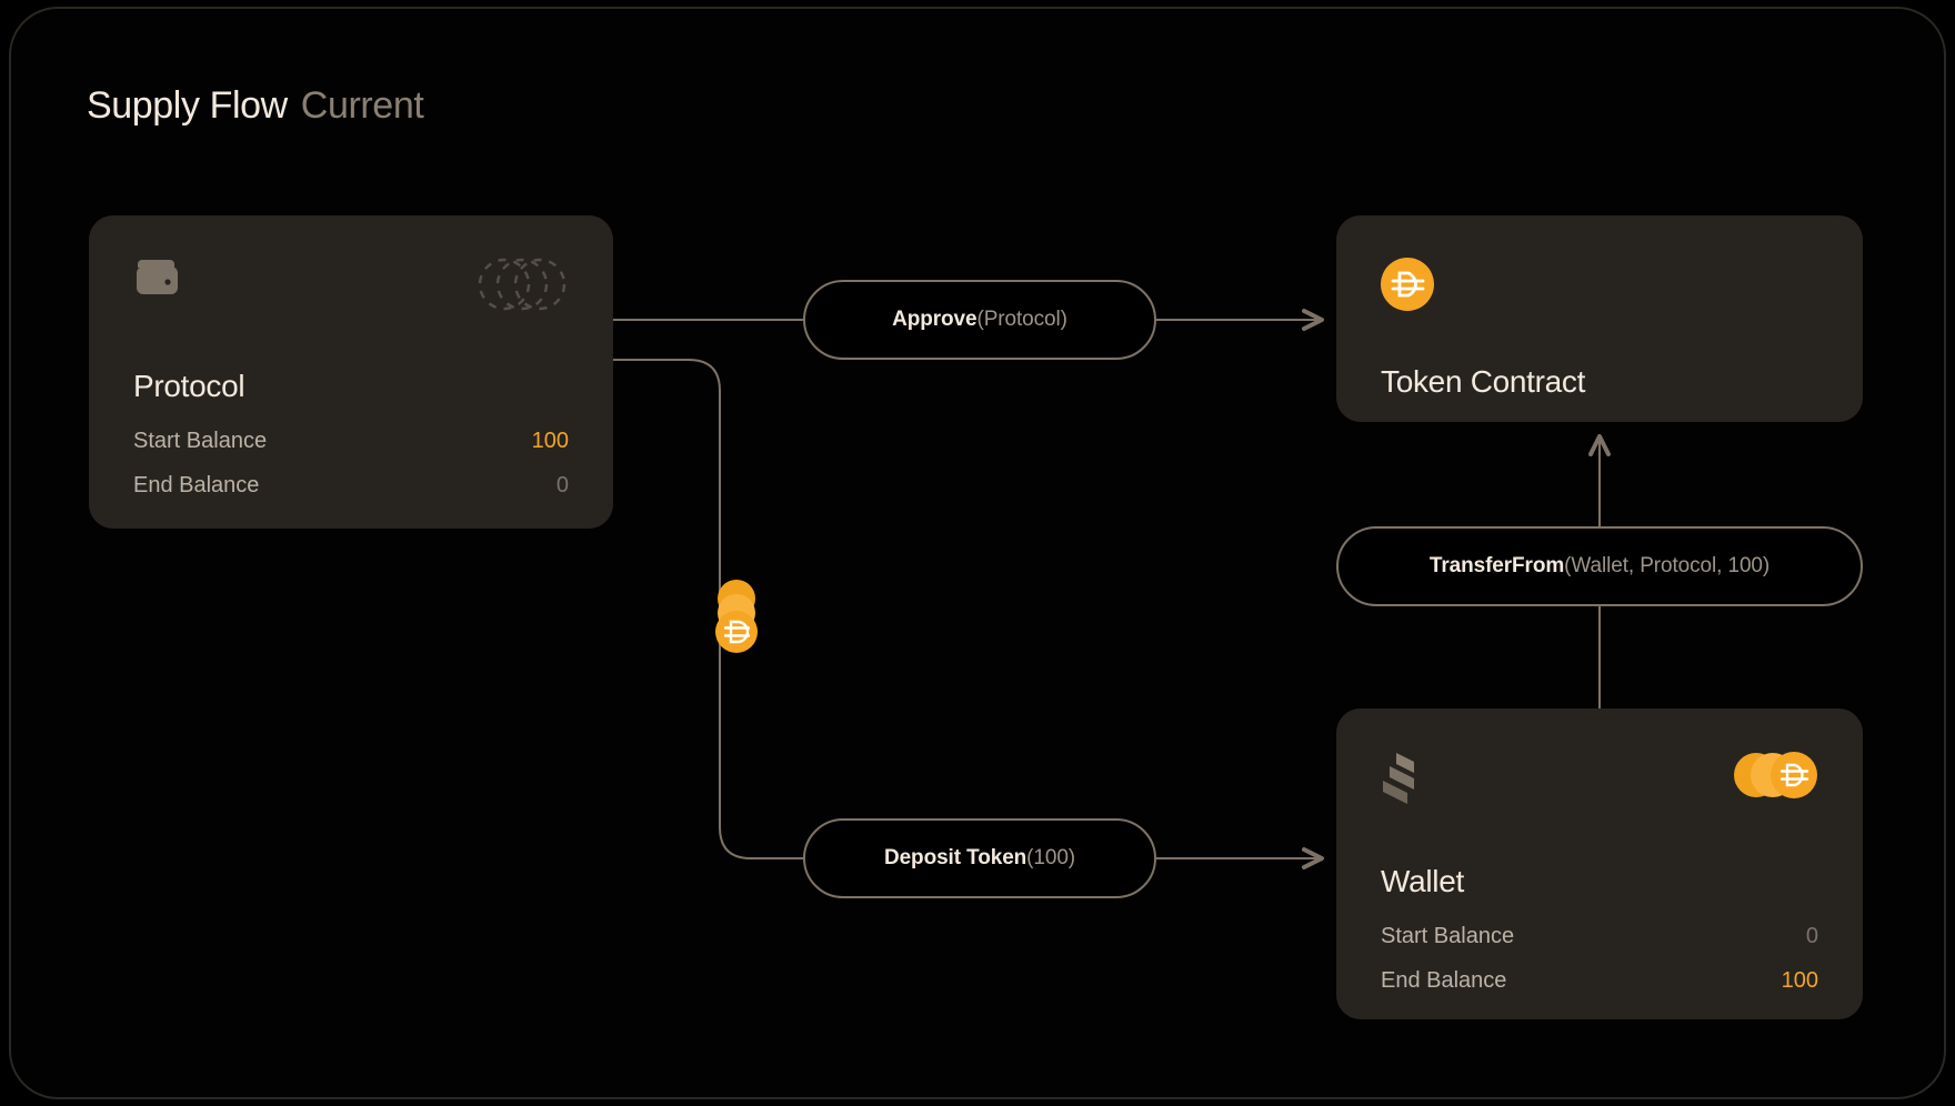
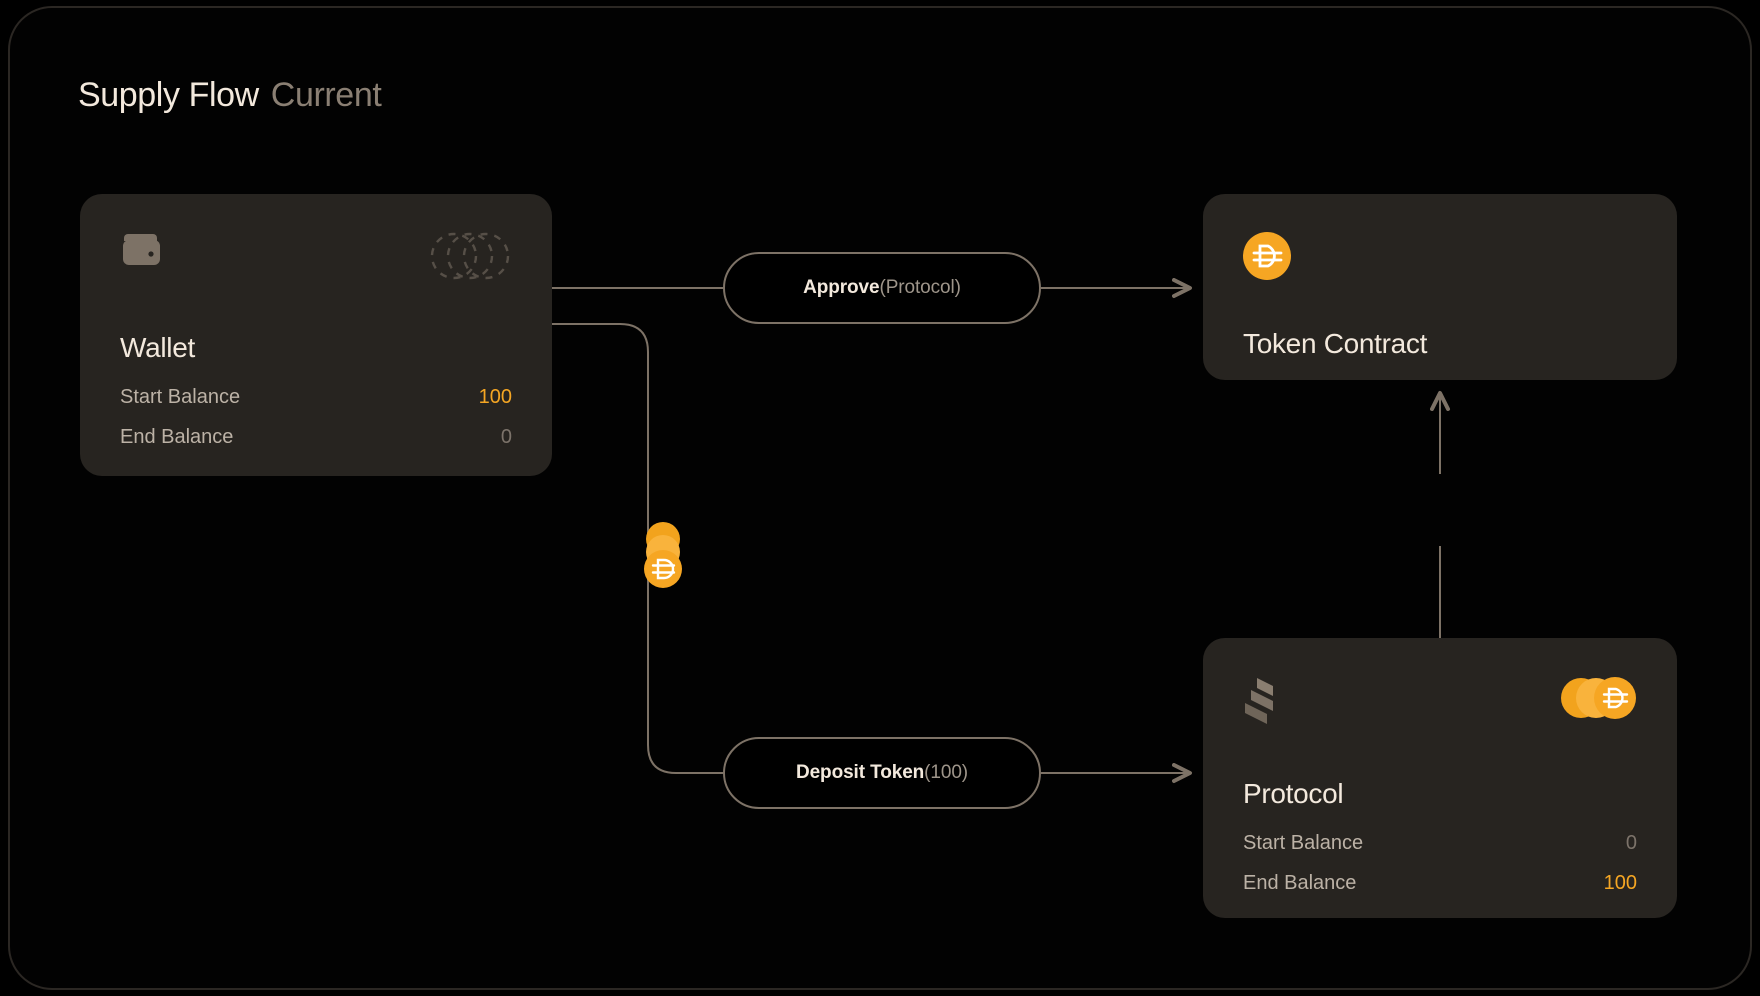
  Supply Flow Current
- Protocol
+ Wallet
  Start Balance
  100
  End Balance
  0
  Token Contract
- Wallet
+ Protocol
  Start Balance
  0
  End Balance
  100
  Approve
  (Protocol)
  Deposit Token
  (100)
- TransferFrom
- (Wallet, Protocol, 100)
